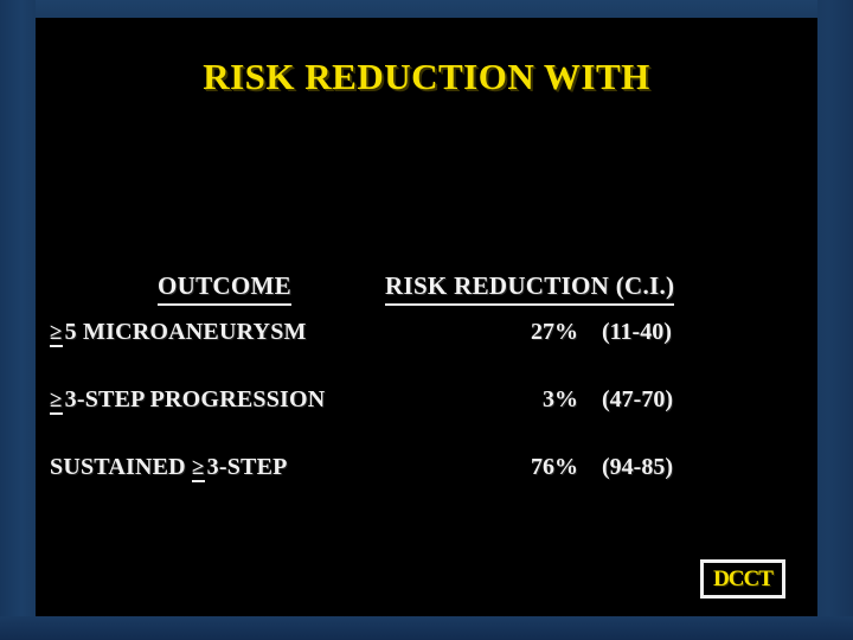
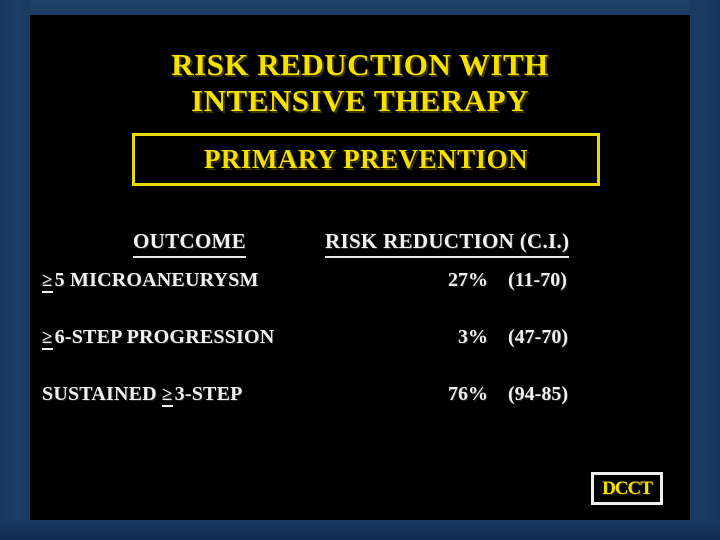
  RISK REDUCTION WITH
+ INTENSIVE THERAPY
+ PRIMARY PREVENTION
  OUTCOME
  RISK REDUCTION (C.I.)
  ≥5 MICROANEURYSM
  27%
- (11-40)
+ (11-70)
- ≥3-STEP PROGRESSION
+ ≥6-STEP PROGRESSION
  3%
  (47-70)
  SUSTAINED ≥3-STEP
  76%
  (94-85)
  DCCT
